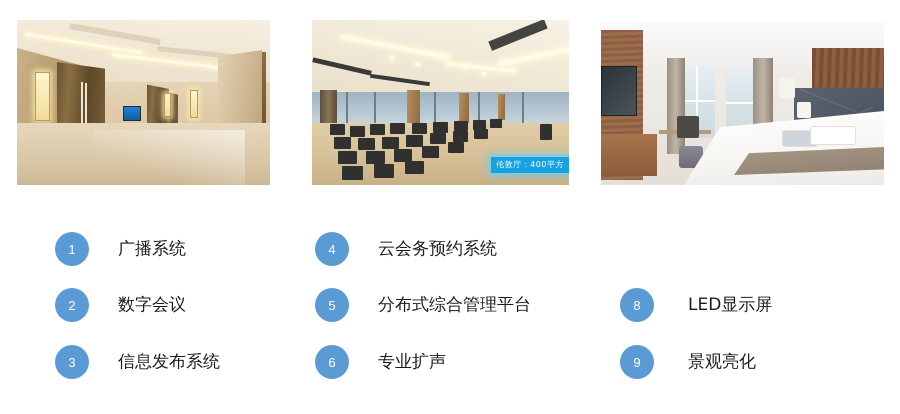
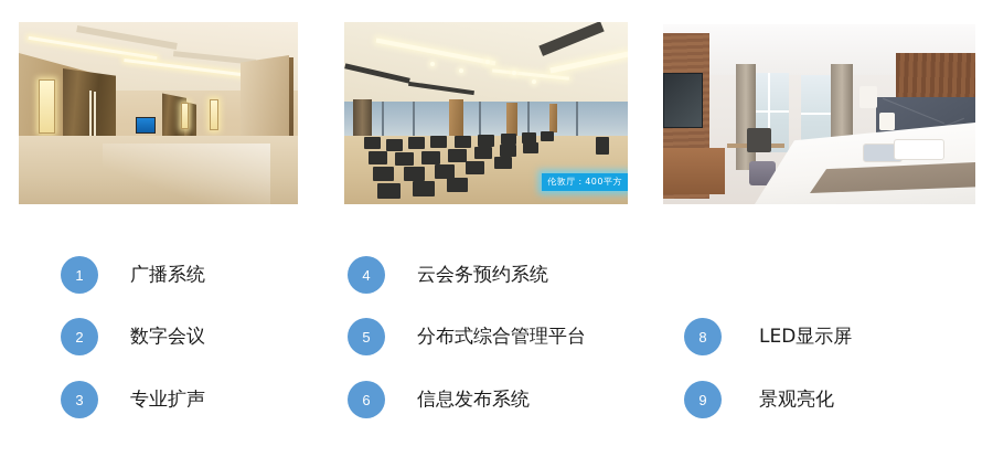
  伦敦厅：400平方
  1
  广播系统
  2
  数字会议
  3
- 信息发布系统
+ 专业扩声
  4
  云会务预约系统
  5
  分布式综合管理平台
  6
- 专业扩声
+ 信息发布系统
  8
  LED显示屏
  9
  景观亮化
